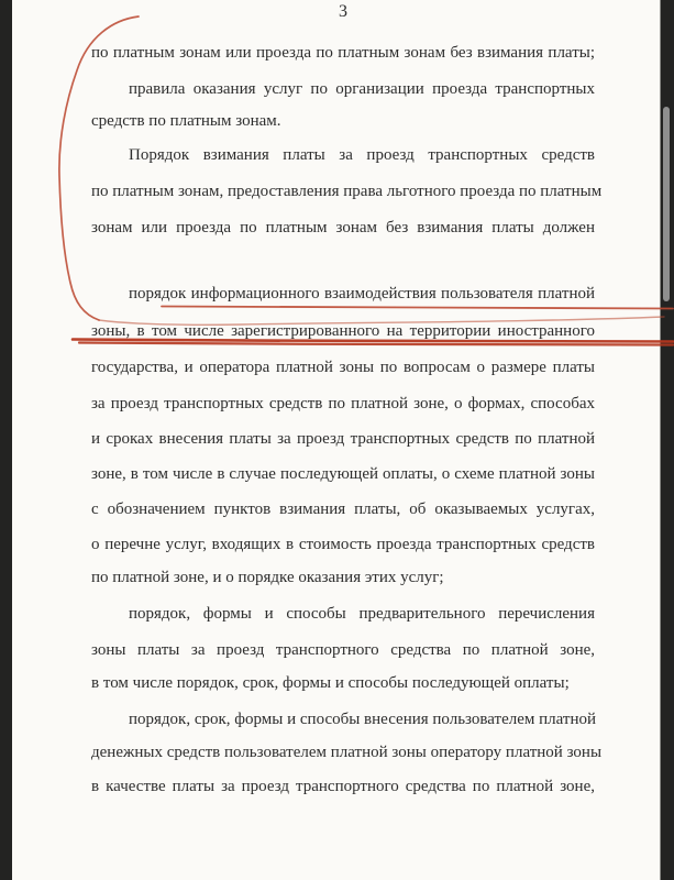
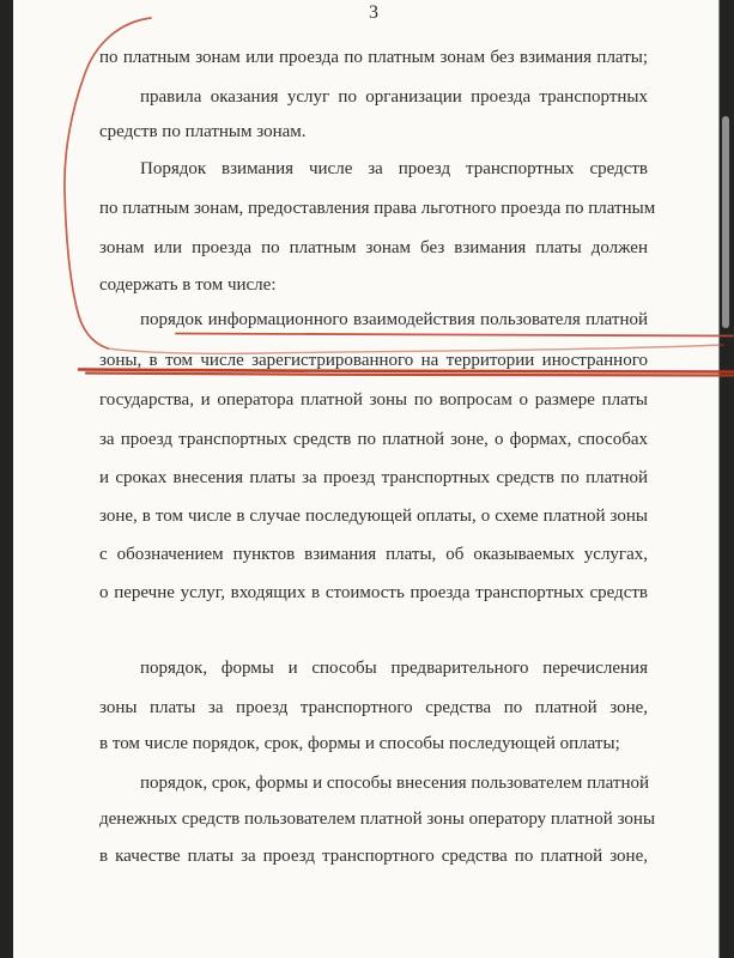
  3
  по платным зонам или проезда по платным зонам без взимания платы;
  правила оказания услуг по организации проезда транспортных
  средств по платным зонам.
- Порядок взимания платы за проезд транспортных средств
+ Порядок взимания числе за проезд транспортных средств
  по платным зонам, предоставления права льготного проезда по платны
  зонам или проезда по платным зонам без взимания платы должен
+ содержать в том числе:
  порядок информационного взаимодействия пользователя платной
  зоны, в том числе зарегистрированного на территории иностранного
  государства, и оператора платной зоны по вопросам о размере платы
  за проезд транспортных средств по платной зоне, о формах, способах
  и сроках внесения платы за проезд транспортных средств по платной
  зоне, в том числе в случае последующей оплаты, о схеме платной зоны
  с обозначением пунктов взимания платы, об оказываемых услугах,
  о перечне услуг, входящих в стоимость проезда транспортных средств
- по платной зоне, и о порядке оказания этих услуг;
  порядок, формы и способы предварительного перечисления
  зоны платы за проезд транспортного средства по платной зоне,
  в том числе порядок, срок, формы и способы последующей оплаты;
  порядок, срок, формы и способы внесения пользователем платной
  денежных средств пользователем платной зоны оператору платной зон
  в качестве платы за проезд транспортного средства по платной зоне,
